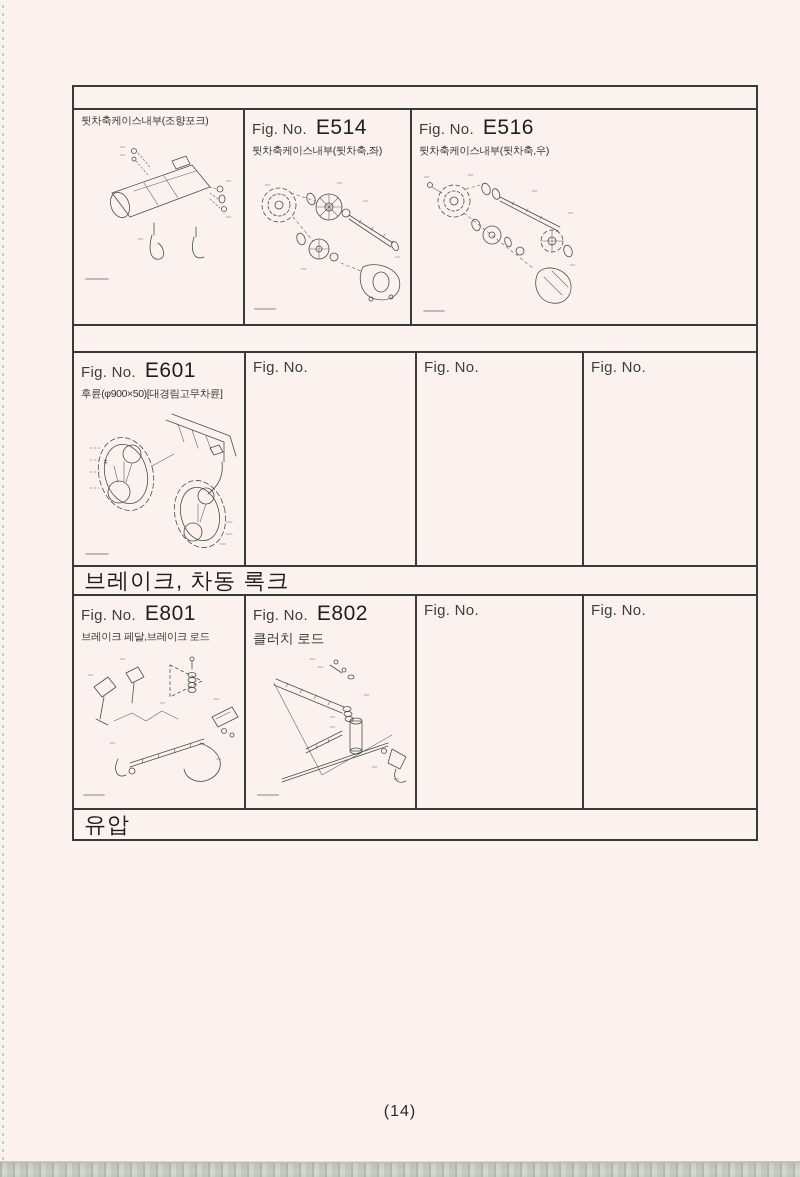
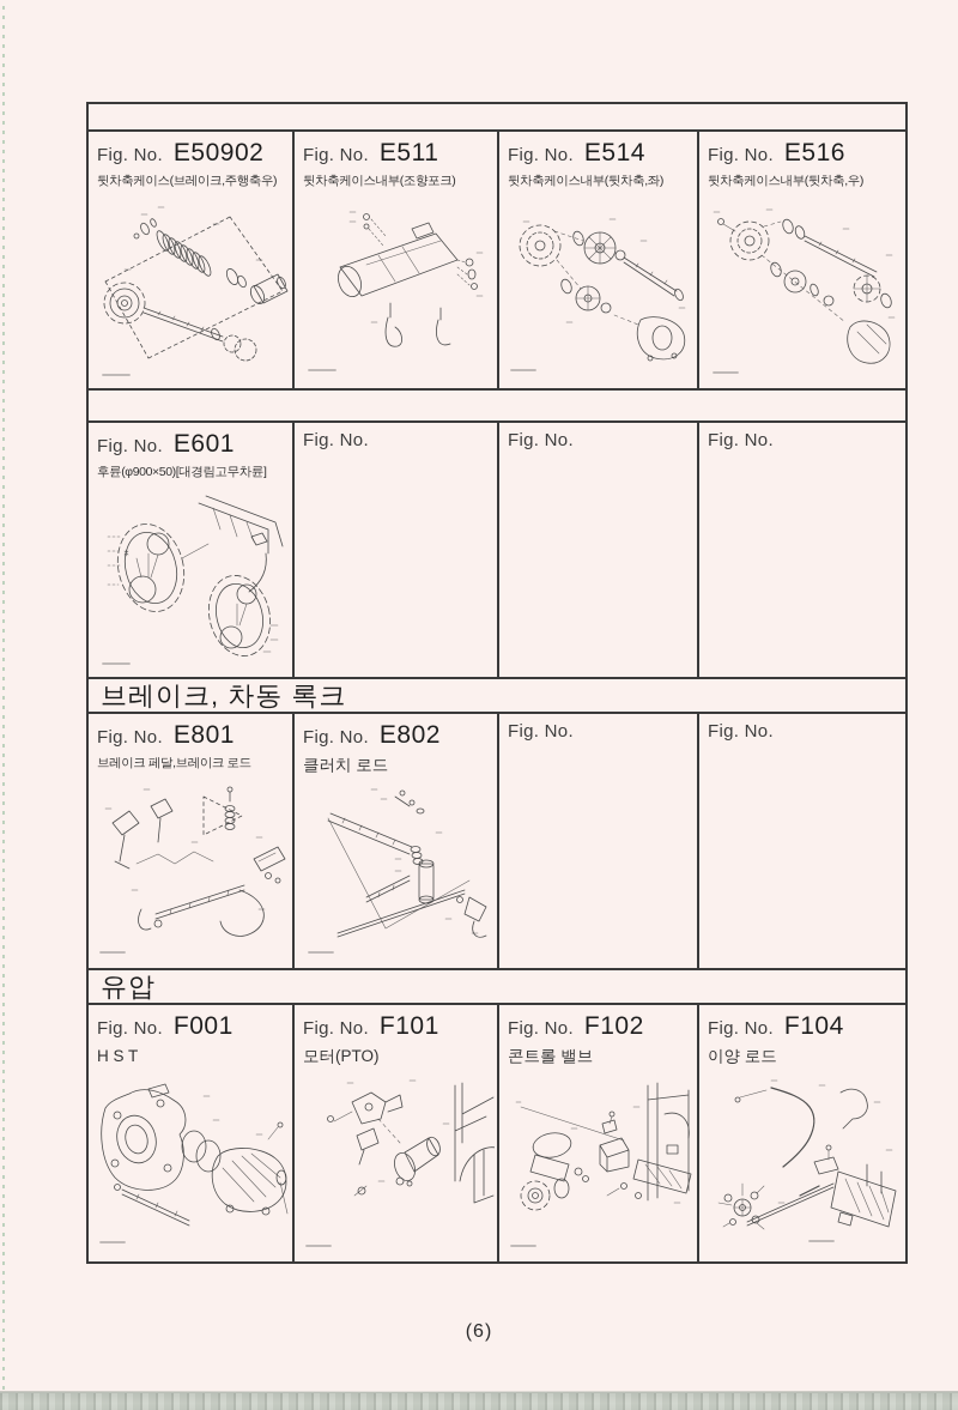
+ Fig. No. E50902
+ 뒷차축케이스(브레이크,주행축우)
+ Fig. No. E511
  뒷차축케이스내부(조향포크)
  Fig. No. E514
  뒷차축케이스내부(뒷차축,좌)
  Fig. No. E516
  뒷차축케이스내부(뒷차축,우)
  Fig. No. E601
  후륜(φ900×50)[대경림고무차륜]
  Fig. No.
  Fig. No.
  Fig. No.
  브레이크, 차동 록크
  Fig. No. E801
  브레이크 페달,브레이크 로드
  Fig. No. E802
  클러치 로드
  Fig. No.
  Fig. No.
  유압
+ Fig. No. F001
+ H S T
+ Fig. No. F101
+ 모터(PTO)
+ Fig. No. F102
+ 콘트롤 밸브
+ Fig. No. F104
+ 이양 로드
- (14)
+ (6)
